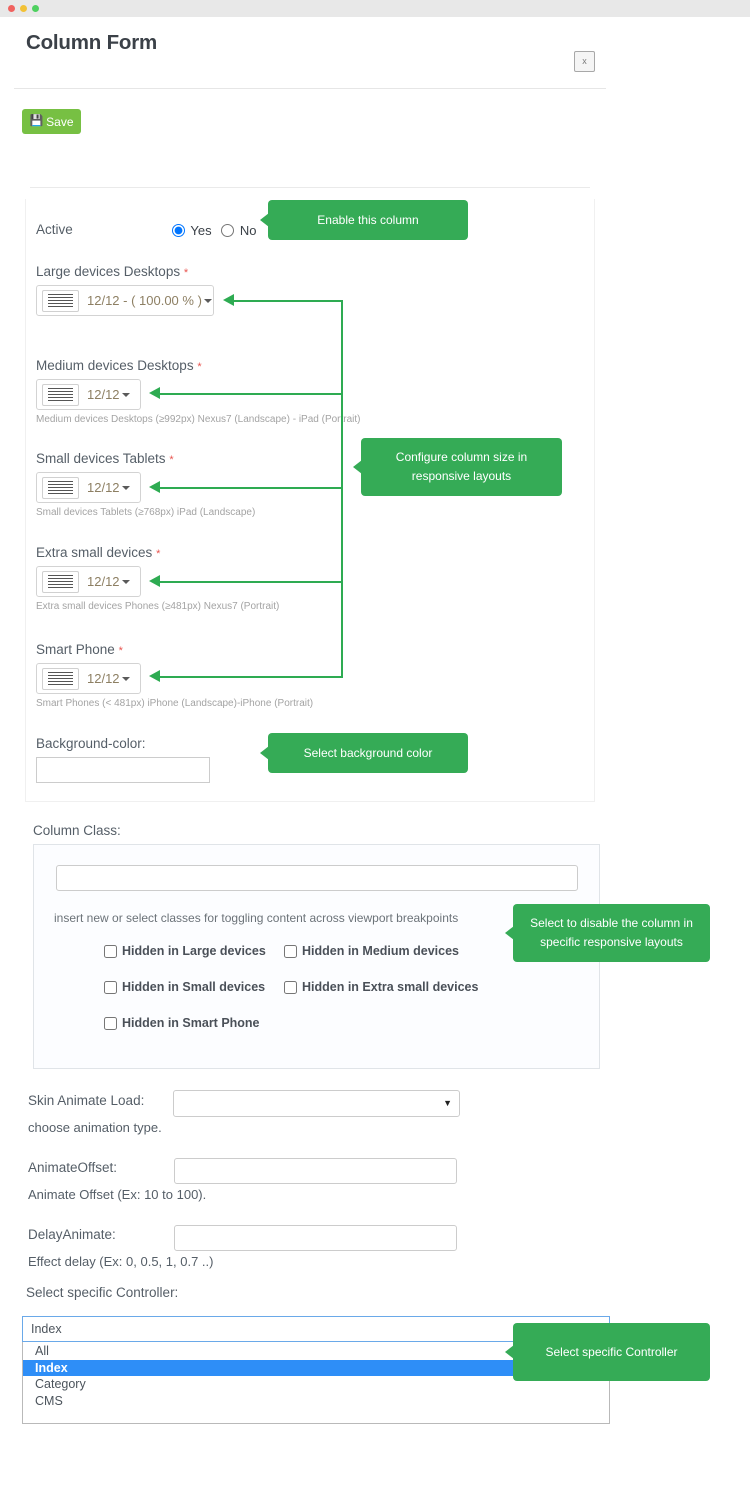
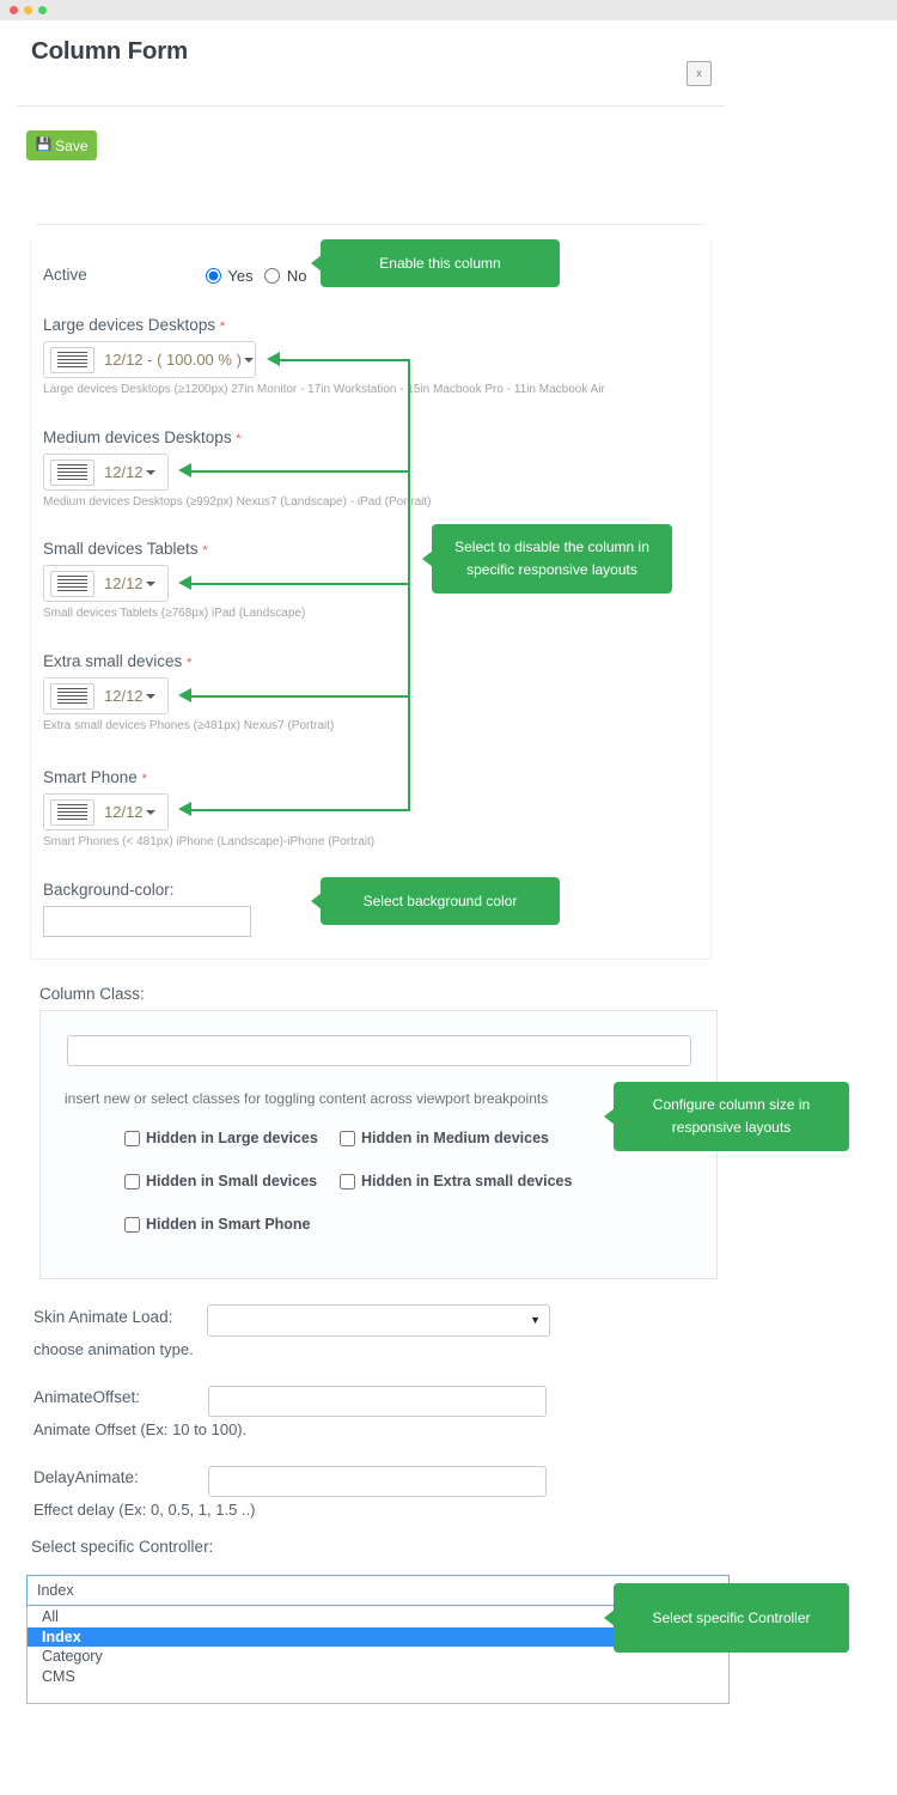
  Column Form
  x
  💾
  Save
  Active
  Yes No
  Large devices Desktops *
  12/12 - ( 100.00 % )
+ Large devices Desktops (≥1200px) 27in Monitor - 17in Workstation - 15in Macbook Pro - 11in Macbook Air
  Medium devices Desktops *
  12/12
  Medium devices Desktops (≥992px) Nexus7 (Landscape) - iPad (Porrait)
  Small devices Tablets *
  12/12
  Small devices Tablets (≥768px) iPad (Landscape)
  Extra small devices *
  12/12
  Extra small devices Phones (≥481px) Nexus7 (Portrait)
  Smart Phone *
  12/12
  Smart Phones (< 481px) iPhone (Landscape)-iPhone (Portrait)
  Background-color:
  Column Class:
  insert new or select classes for toggling content across viewport breakpoints
  Hidden in Large devices
  Hidden in Medium devices
  Hidden in Small devices
  Hidden in Extra small devices
  Hidden in Smart Phone
  Skin Animate Load:
  ▼
  choose animation type.
  AnimateOffset:
  Animate Offset (Ex: 10 to 100).
  DelayAnimate:
- Effect delay (Ex: 0, 0.5, 1, 0.7 ..)
+ Effect delay (Ex: 0, 0.5, 1, 1.5 ..)
  Select specific Controller:
  Index
  All
  Index
  Category
  CMS
  Enable this column
- Configure column size in responsive layouts
+ Select to disable the column in specific responsive layouts
  Select background color
- Select to disable the column in specific responsive layouts
+ Configure column size in responsive layouts
  Select specific Controller
